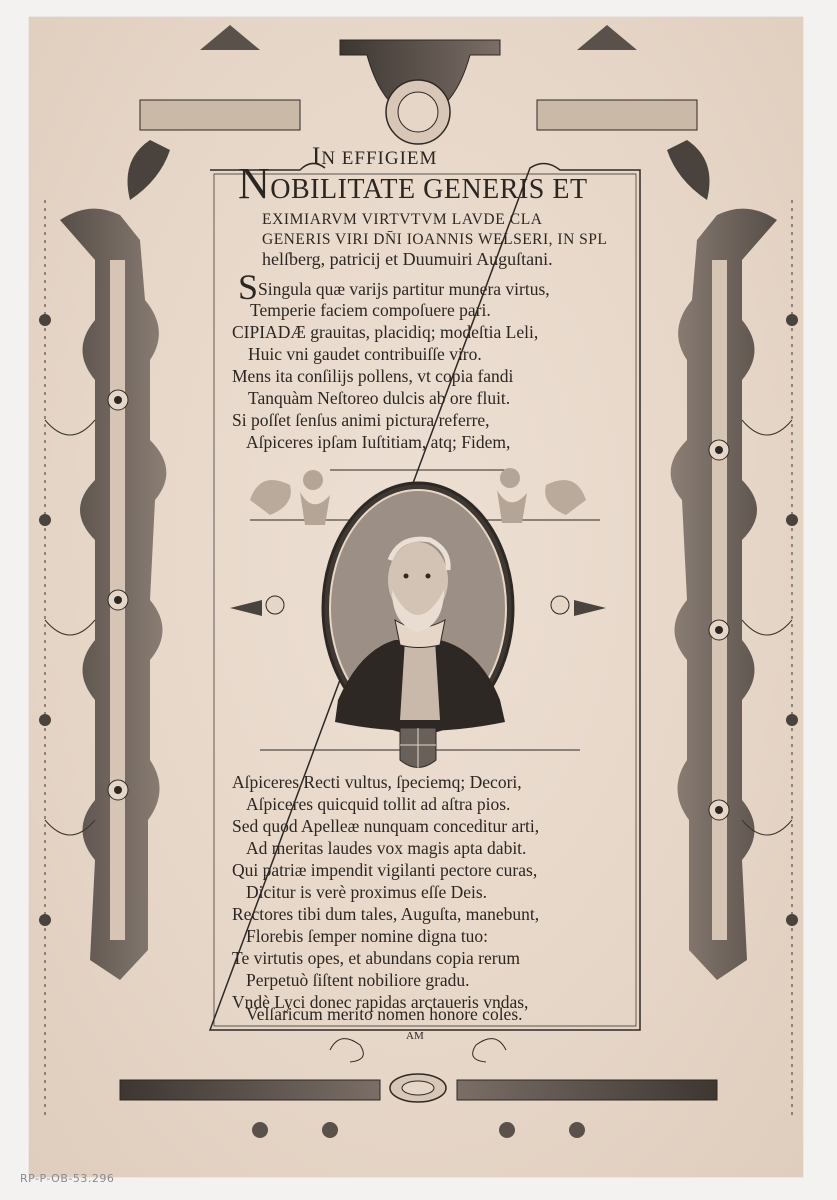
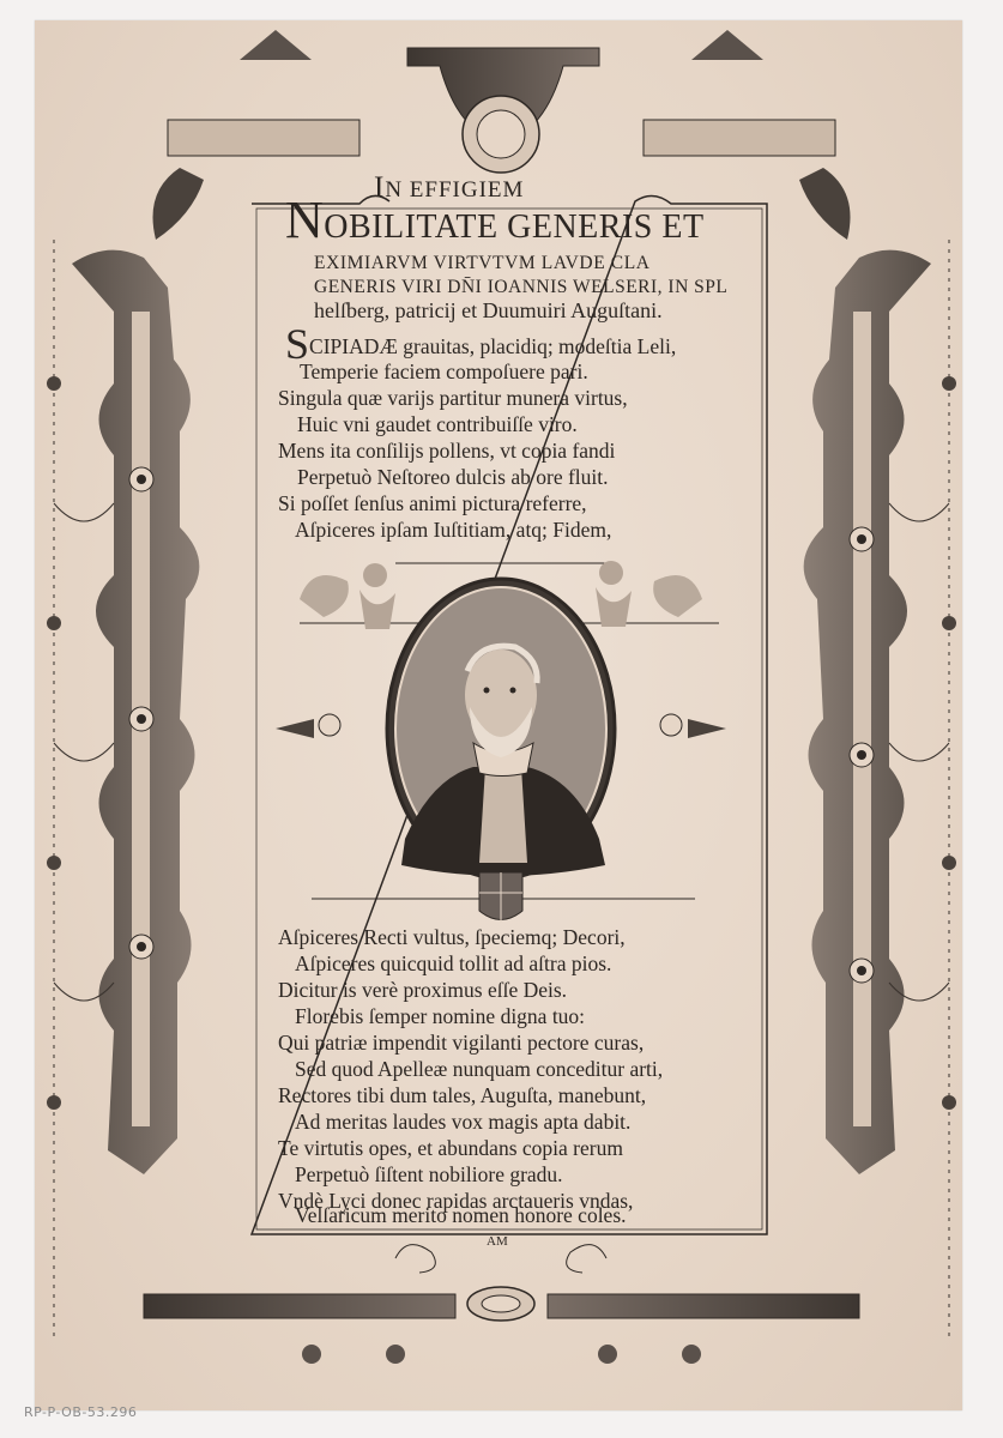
  IN EFFIGIEM
  NOBILITATE GENERIS ET
  EXIMIARVM VIRTVTVM LAVDE CLA
  GENERIS VIRI DN̄I IOANNIS WELSERI, IN SPL
  helſberg, patricij et Duumuiri Auguſtani.
- SSingula quæ varijs partitur munera virtus,
+ SCIPIADÆ grauitas, placidiq; modeſtia Leli,
  Temperie faciem compoſuere pari.
- CIPIADÆ grauitas, placidiq; modeſtia Leli,
+ Singula quæ varijs partitur munera virtus,
  Huic vni gaudet contribuiſſe viro.
  Mens ita conſilijs pollens, vt copia fandi
- Tanquàm Neſtoreo dulcis ab ore fluit.
+ Perpetuò Neſtoreo dulcis ab ore fluit.
  Si poſſet ſenſus animi pictura referre,
  Aſpiceres ipſam Iuſtitiam, atq; Fidem,
  Aſpiceres Recti vultus, ſpeciemq; Decori,
  Aſpiceres quicquid tollit ad aſtra pios.
- Sed quod Apelleæ nunquam conceditur arti,
+ Dicitur is verè proximus eſſe Deis.
- Ad meritas laudes vox magis apta dabit.
+ Florebis ſemper nomine digna tuo:
  Qui patriæ impendit vigilanti pectore curas,
- Dicitur is verè proximus eſſe Deis.
+ Sed quod Apelleæ nunquam conceditur arti,
  Rectores tibi dum tales, Auguſta, manebunt,
- Florebis ſemper nomine digna tuo:
+ Ad meritas laudes vox magis apta dabit.
  Te virtutis opes, et abundans copia rerum
  Perpetuò ſiſtent nobiliore gradu.
  Vndè Lyci donec rapidas arctaueris vndas,
  Velſaricum merito nomen honore coles.
  AM
  RP-P-OB-53.296
